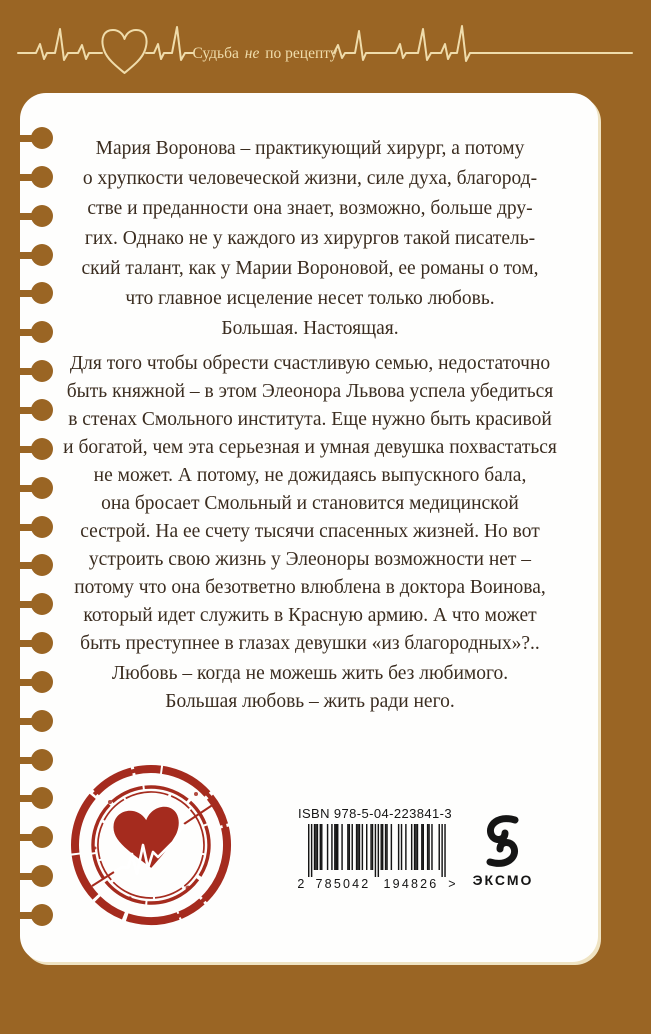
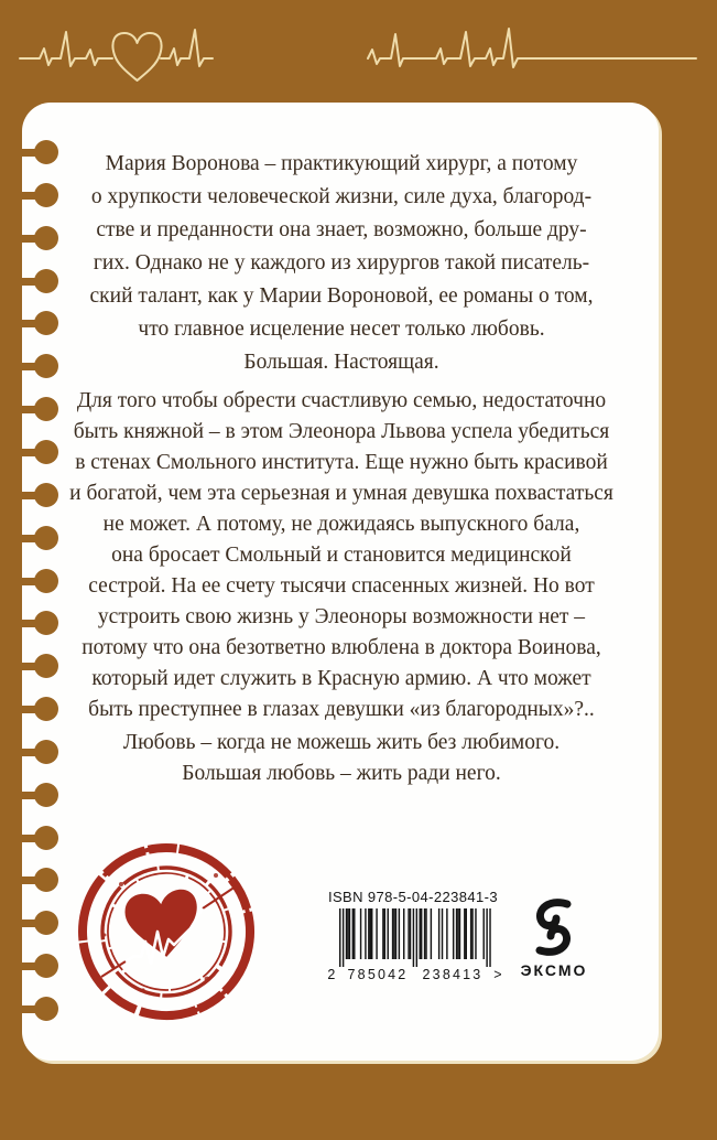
- Судьба не по рецепту
  Мария Воронова – практикующий хирург, а потому
  о хрупкости человеческой жизни, силе духа, благород-
  стве и преданности она знает, возможно, больше дру-
  гих. Однако не у каждого из хирургов такой писатель-
  ский талант, как у Марии Вороновой, ее романы о том,
  что главное исцеление несет только любовь.
  Большая. Настоящая.
  Для того чтобы обрести счастливую семью, недостаточно
  быть княжной – в этом Элеонора Львова успела убедиться
  в стенах Смольного института. Еще нужно быть красивой
  и богатой, чем эта серьезная и умная девушка похвастаться
  не может. А потому, не дожидаясь выпускного бала,
  она бросает Смольный и становится медицинской
  сестрой. На ее счету тысячи спасенных жизней. Но вот
  устроить свою жизнь у Элеоноры возможности нет –
  потому что она безответно влюблена в доктора Воинова,
  который идет служить в Красную армию. А что может
  быть преступнее в глазах девушки «из благородных»?..
  Любовь – когда не можешь жить без любимого.
  Большая любовь – жить ради него.
  ISBN 978-5-04-223841-3
  2
  785042
- 194826
+ 238413
  >
  ЭКСМО
